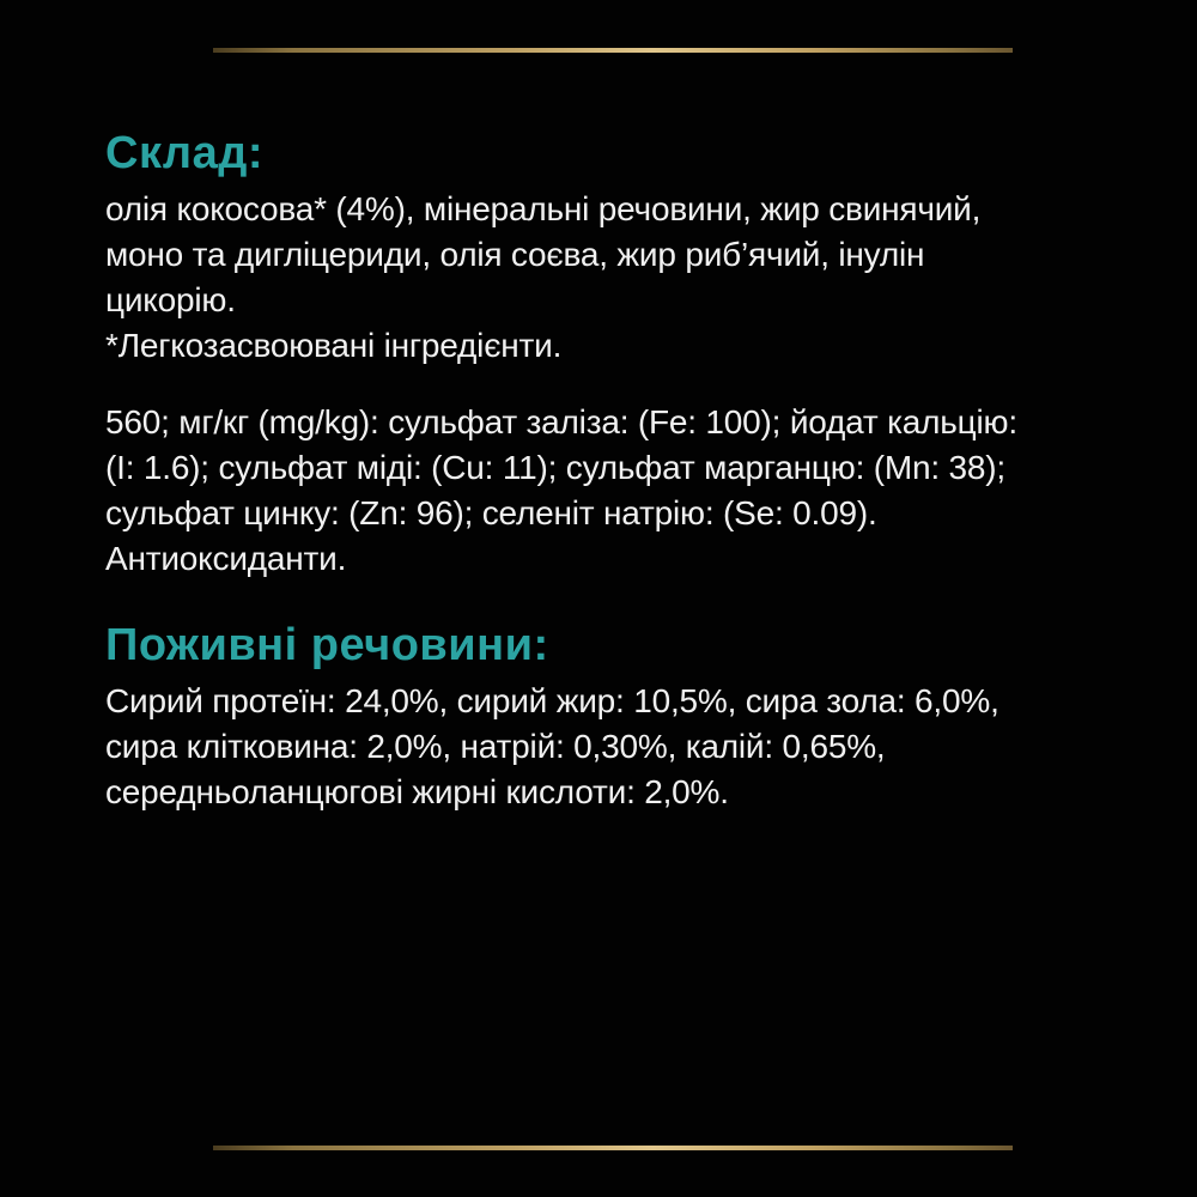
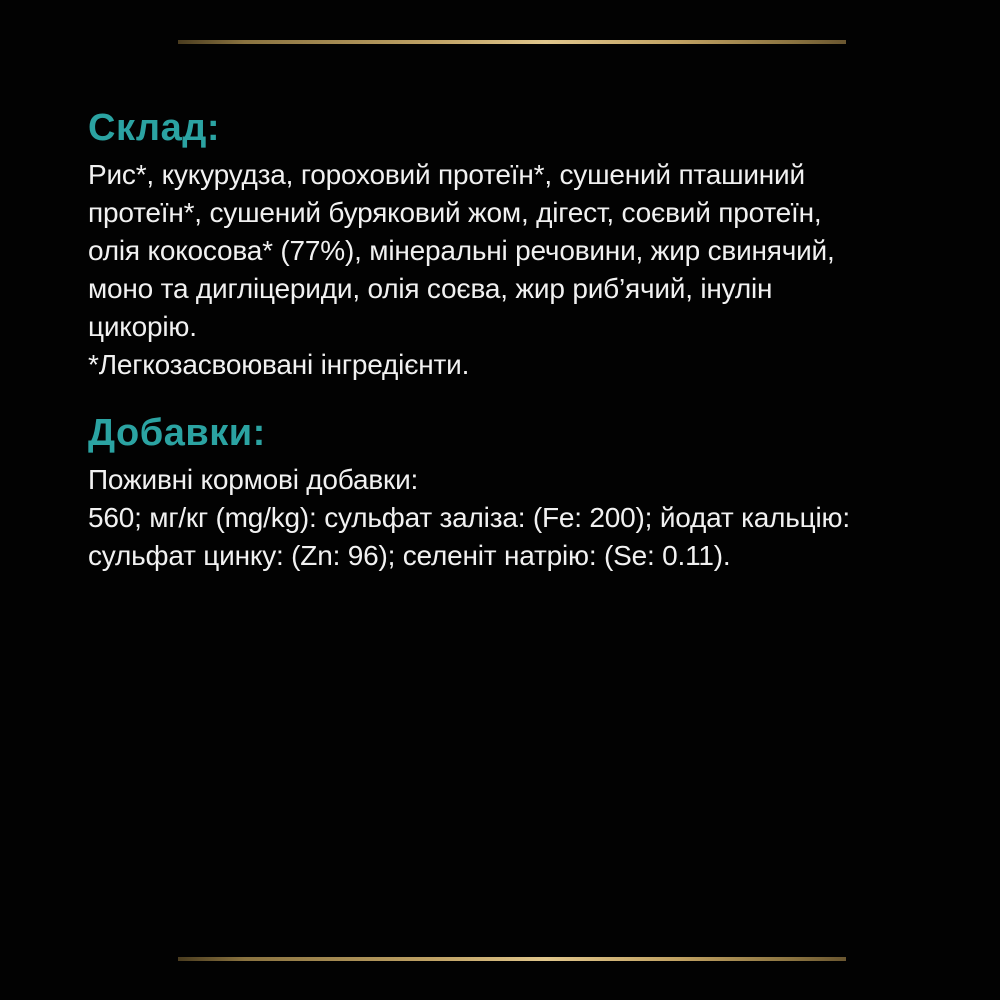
  Склад:
+ Рис*, кукурудза, гороховий протеїн*, сушений пташиний
+ протеїн*, сушений буряковий жом, дігест, соєвий протеїн,
- олія кокосова* (4%), мінеральні речовини, жир свинячий,
+ олія кокосова* (77%), мінеральні речовини, жир свинячий,
  моно та дигліцериди, олія соєва, жир риб’ячий, інулін
  цикорію.
  *Легкозасвоювані інгредієнти.
+ Добавки:
+ Поживні кормові добавки:
- 560; мг/кг (mg/kg): сульфат заліза: (Fe: 100); йодат кальцію:
+ 560; мг/кг (mg/kg): сульфат заліза: (Fe: 200); йодат кальцію:
- (I: 1.6); сульфат міді: (Cu: 11); сульфат марганцю: (Mn: 38);
- сульфат цинку: (Zn: 96); селеніт натрію: (Se: 0.09).
+ сульфат цинку: (Zn: 96); селеніт натрію: (Se: 0.11).
- Антиоксиданти.
- Поживні речовини:
- Сирий протеїн: 24,0%, сирий жир: 10,5%, сира зола: 6,0%,
- сира клітковина: 2,0%, натрій: 0,30%, калій: 0,65%,
- середньоланцюгові жирні кислоти: 2,0%.
